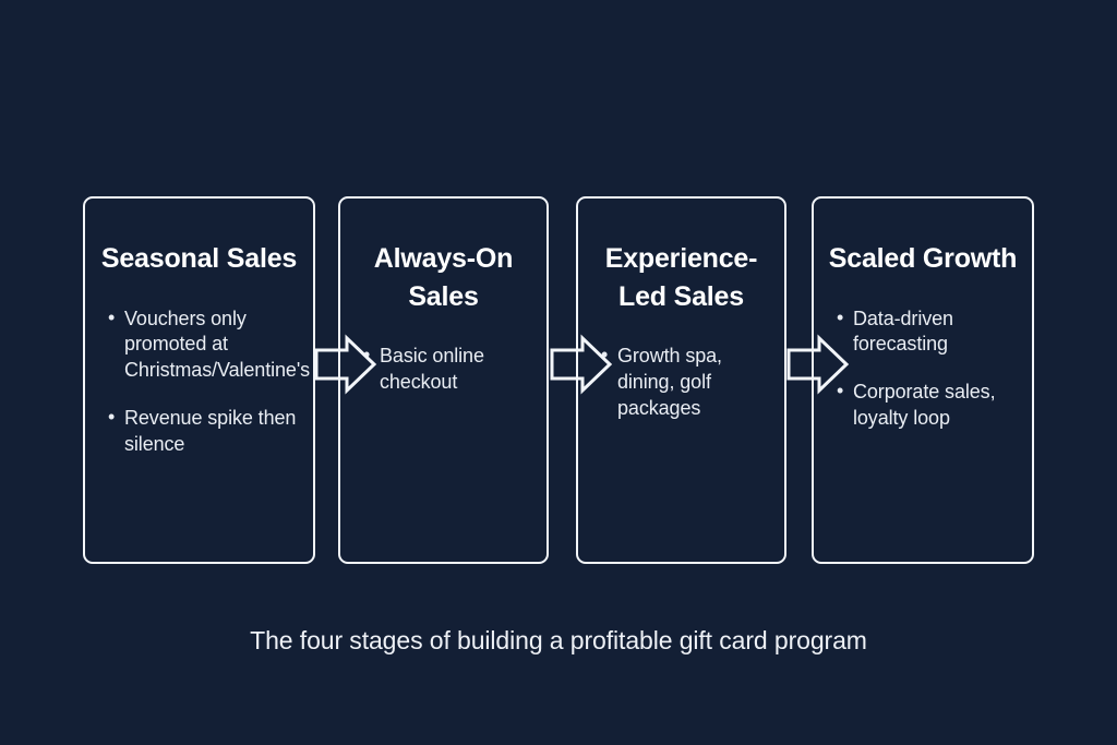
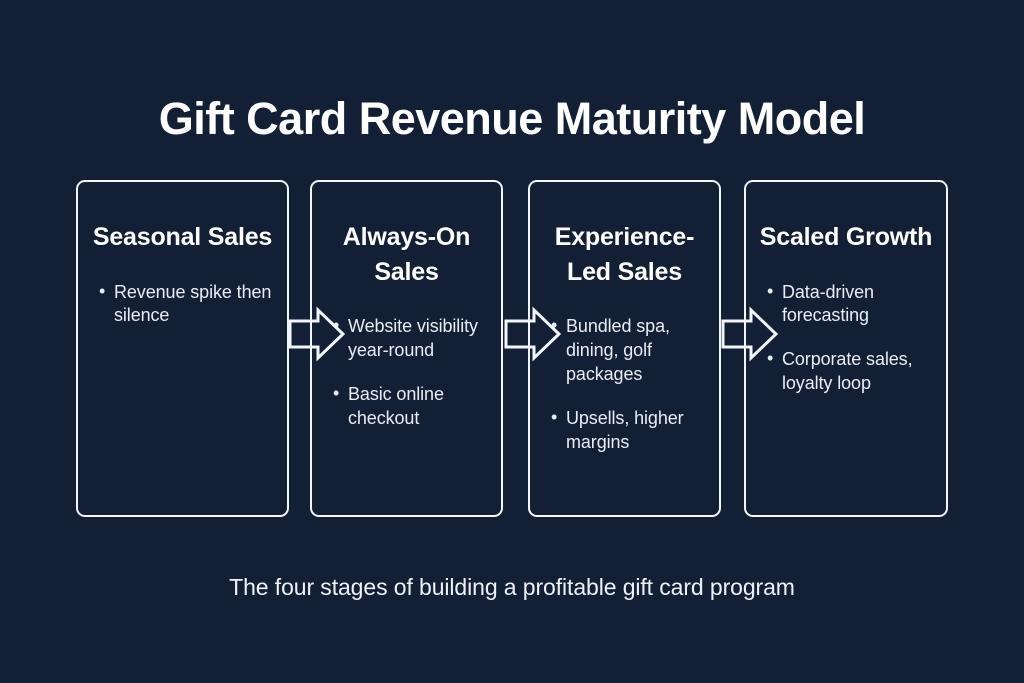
+ Gift Card Revenue Maturity Model
  Seasonal Sales
- Vouchers only promoted at Christmas/Valentine's
  Revenue spike then silence
  Always-On Sales
+ Website visibility year-round
  Basic online checkout
  Experience-Led Sales
- Growth spa, dining, golf packages
+ Bundled spa, dining, golf packages
+ Upsells, higher margins
  Scaled Growth
  Data-driven forecasting
  Corporate sales, loyalty loop
  The four stages of building a profitable gift card program
